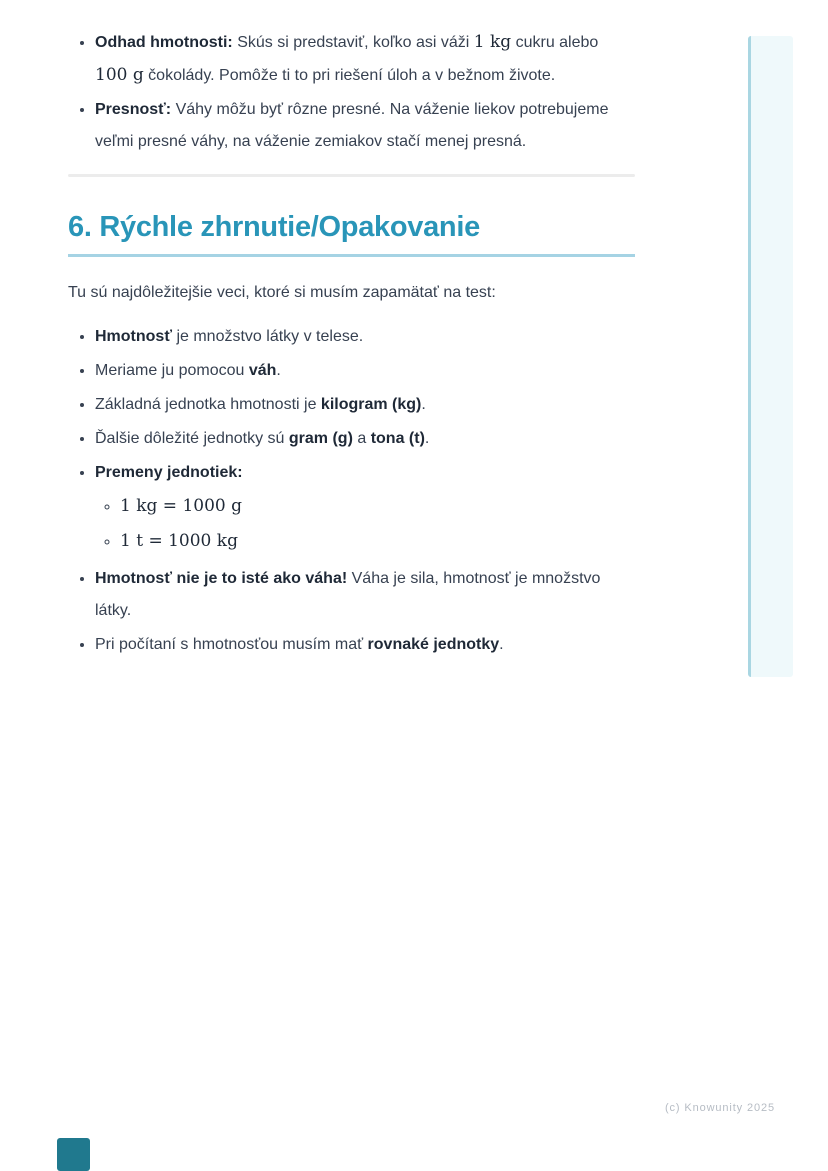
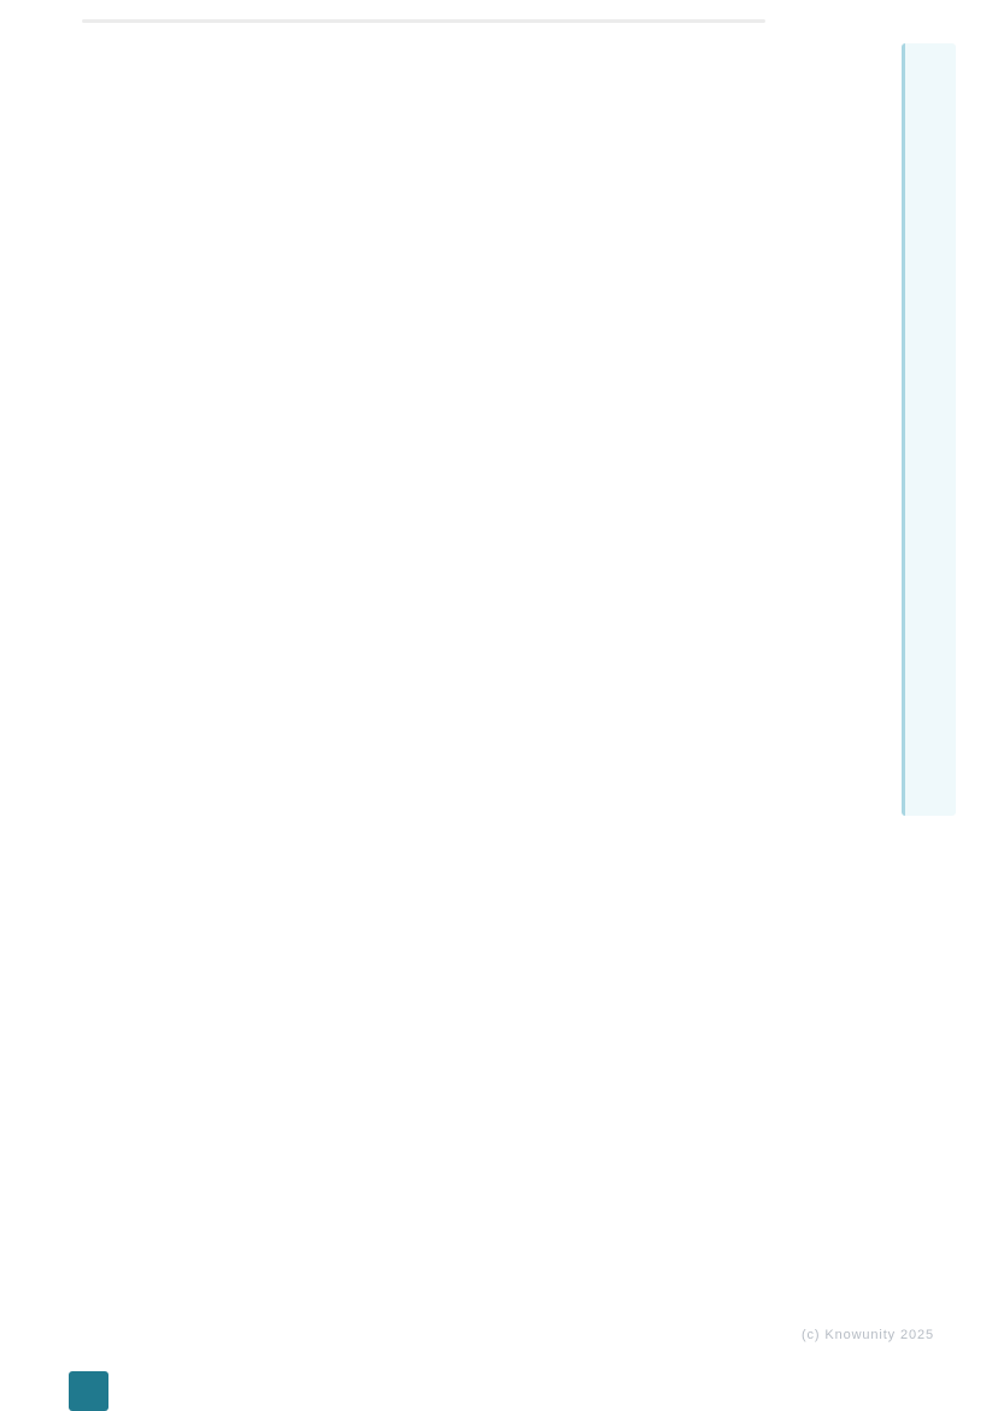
- Odhad hmotnosti: Skús si predstaviť, koľko asi váži 1 kg cukru alebo 100 g čokolády. Pomôže ti to pri riešení úloh a v bežnom živote.
- Presnosť: Váhy môžu byť rôzne presné. Na váženie liekov potrebujeme veľmi presné váhy, na váženie zemiakov stačí menej presná.
- 6. Rýchle zhrnutie/Opakovanie
- Tu sú najdôležitejšie veci, ktoré si musím zapamätať na test:
- Hmotnosť je množstvo látky v telese.
- Meriame ju pomocou váh.
- Základná jednotka hmotnosti je kilogram (kg).
- Ďalšie dôležité jednotky sú gram (g) a tona (t).
- Premeny jednotiek:
- 1 kg = 1000 g
- 1 t = 1000 kg
- Hmotnosť nie je to isté ako váha! Váha je sila, hmotnosť je množstvo látky.
- Pri počítaní s hmotnosťou musím mať rovnaké jednotky.
  (c) Knowunity 2025
